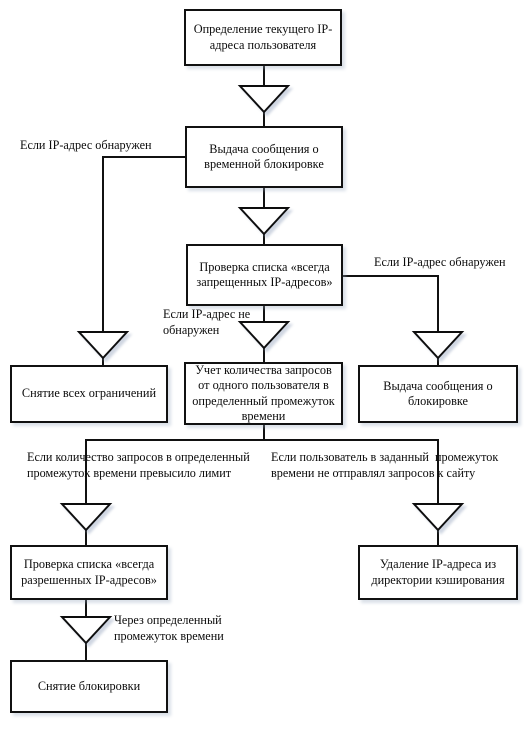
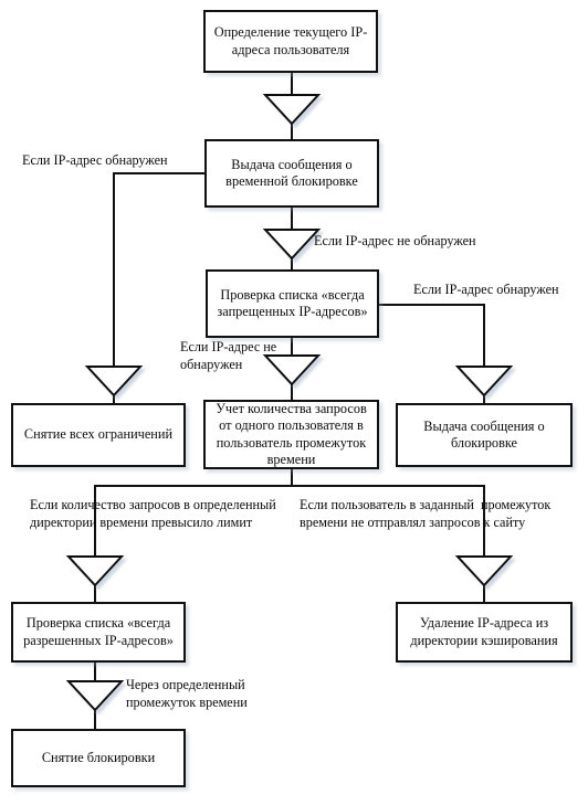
  Определение текущего IP-адреса пользователя
  Выдача сообщения о временной блокировке
  Проверка списка «всегда запрещенных IP-адресов»
  Снятие всех ограничений
- Учет количества запросов от одного пользователя в определенный промежуток времени
+ Учет количества запросов от одного пользователя в пользователь промежуток времени
  Выдача сообщения о блокировке
  Проверка списка «всегда разрешенных IP-адресов»
  Удаление IP-адреса из директории кэширования
  Снятие блокировки
  Если IP-адрес обнаружен
+ Если IP-адрес не обнаружен
  Если IP-адрес обнаружен
  Если IP-адрес не
  обнаружен
- Если количество запросов в определенный промежуток времени превысило лимит
+ Если количество запросов в определенный директории времени превысило лимит
  Если пользователь в заданный промежуток времени не отправлял запросов к сайту
  Через определенный промежуток времени
